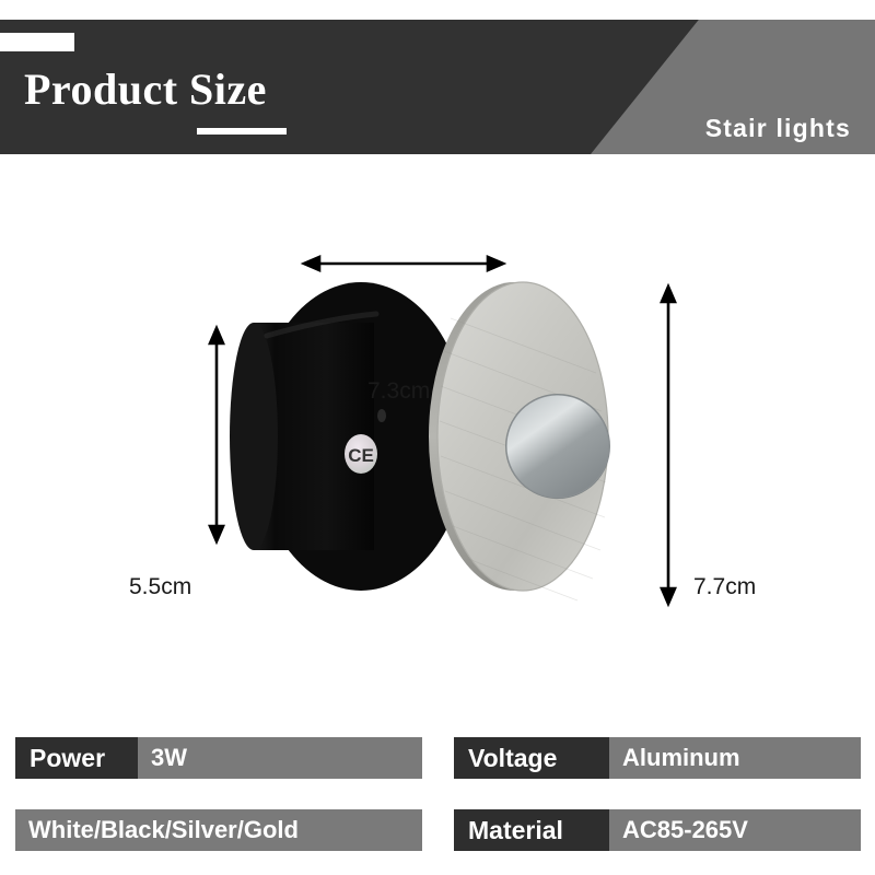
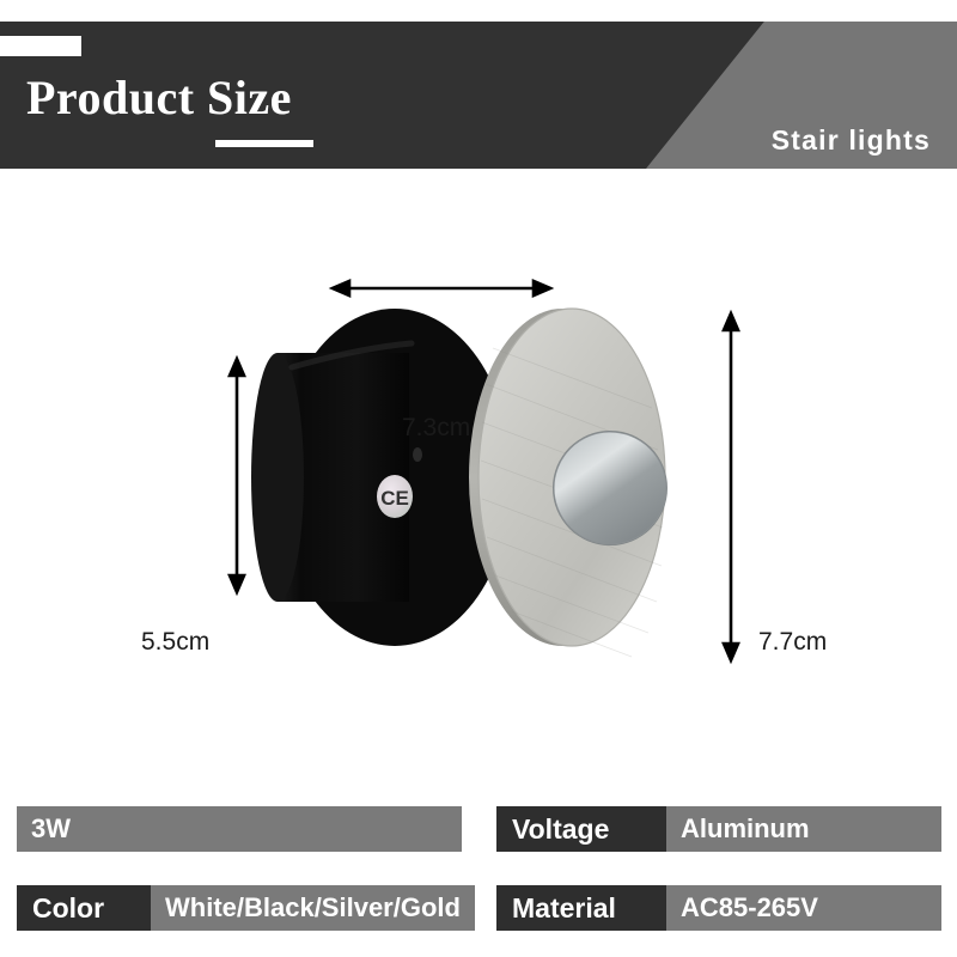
  Product Size
  Stair lights
  CE
  7.3cm
  5.5cm
  7.7cm
- Power
  3W
  Voltage
  Aluminum
+ Color
  White/Black/Silver/Gold
  Material
  AC85-265V
